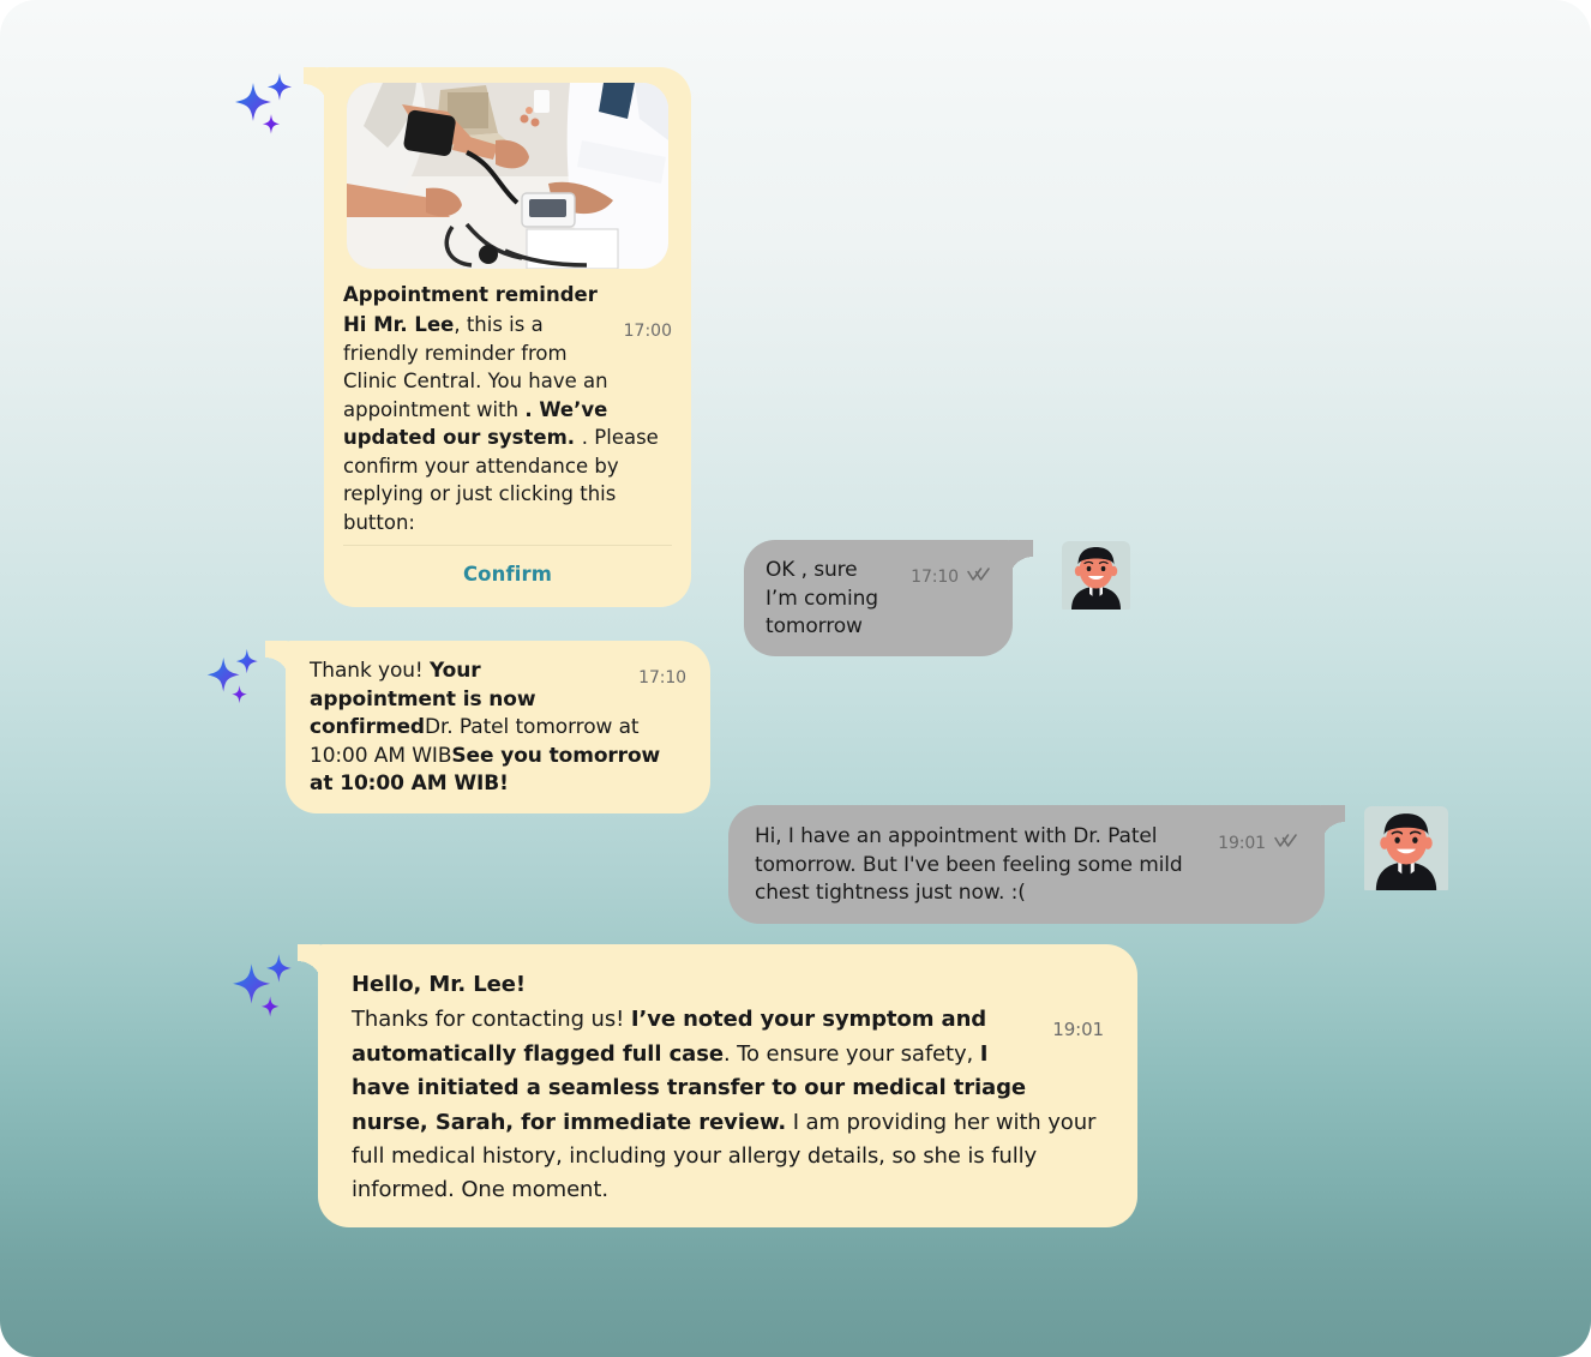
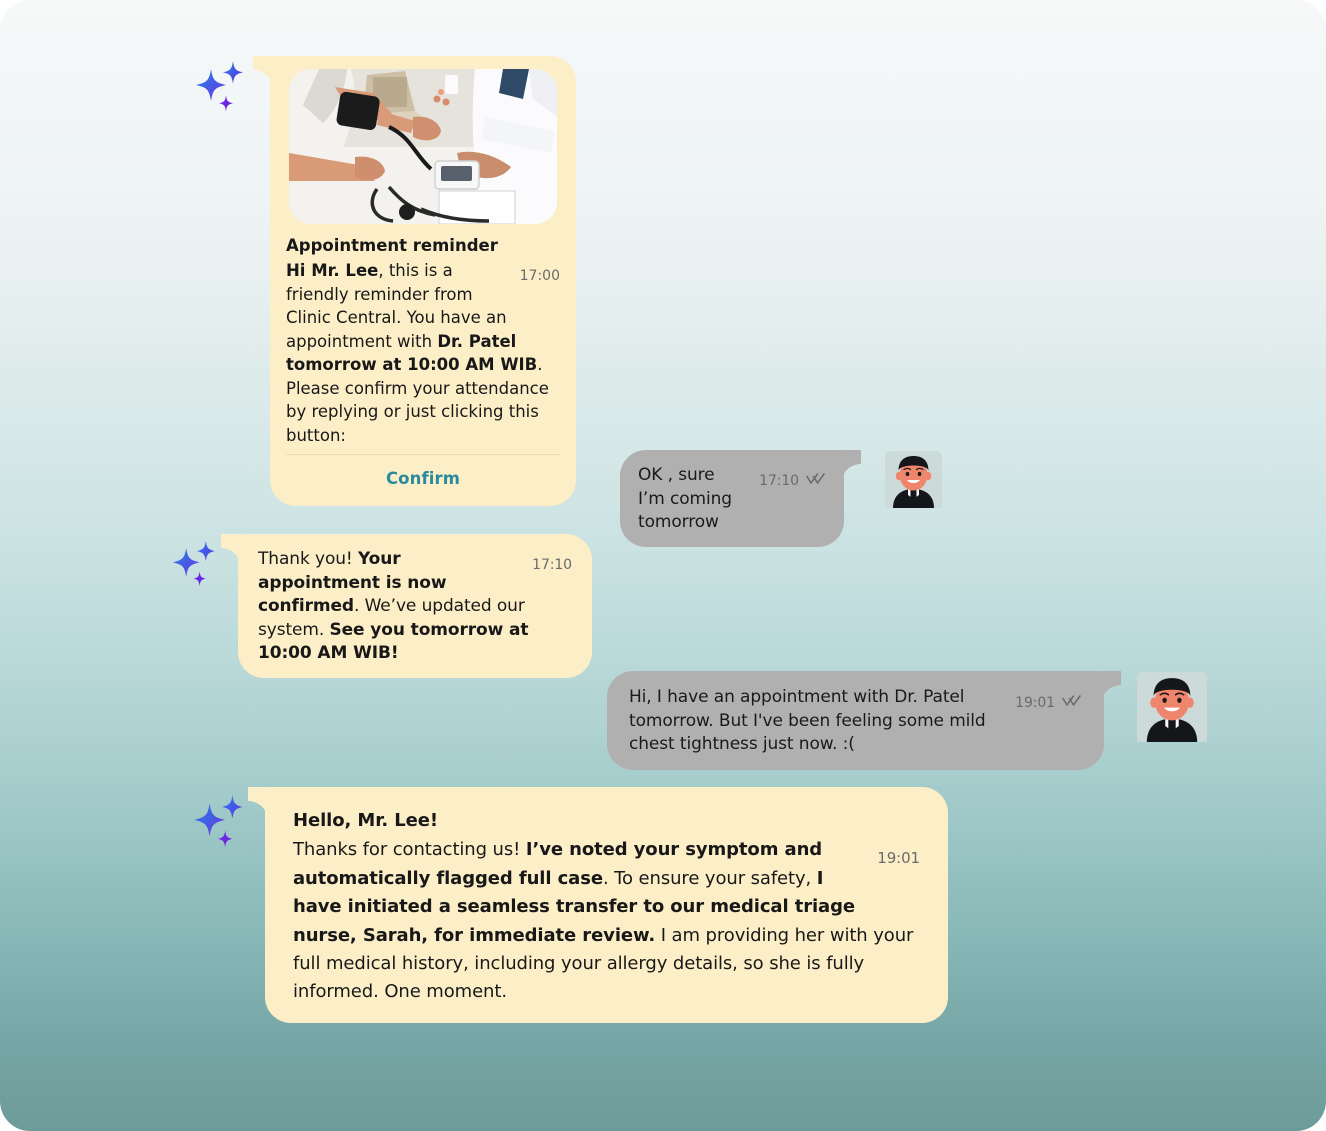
  Appointment reminder
  17:00
- Hi Mr. Lee, this is a friendly reminder from Clinic Central. You have an appointment with . We’ve updated our system. . Please confirm your attendance by replying or just clicking this button:
+ Hi Mr. Lee, this is a friendly reminder from Clinic Central. You have an appointment with Dr. Patel tomorrow at 10:00 AM WIB. Please confirm your attendance by replying or just clicking this button:
  Confirm
  17:10
  OK , sure I’m coming tomorrow
  17:10
- Thank you! Your appointment is now confirmedDr. Patel tomorrow at 10:00 AM WIBSee you tomorrow at 10:00 AM WIB!
+ Thank you! Your appointment is now confirmed. We’ve updated our system. See you tomorrow at 10:00 AM WIB!
  19:01
  Hi, I have an appointment with Dr. Patel tomorrow. But I've been feeling some mild chest tightness just now. :(
  Hello, Mr. Lee!
  19:01
  Thanks for contacting us! I’ve noted your symptom and automatically flagged full case. To ensure your safety, I have initiated a seamless transfer to our medical triage nurse, Sarah, for immediate review. I am providing her with your full medical history, including your allergy details, so she is fully informed. One moment.
